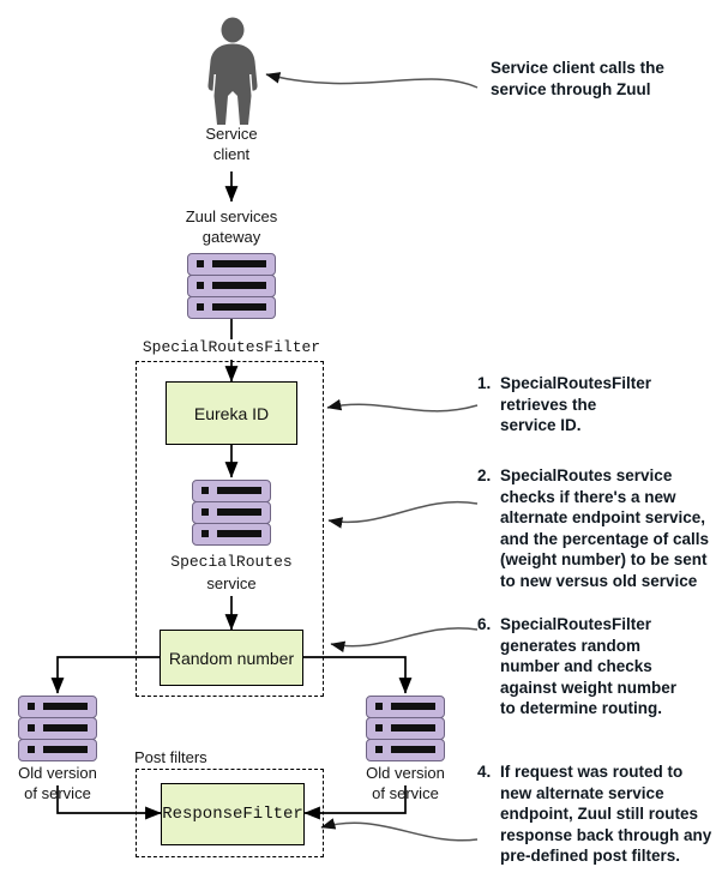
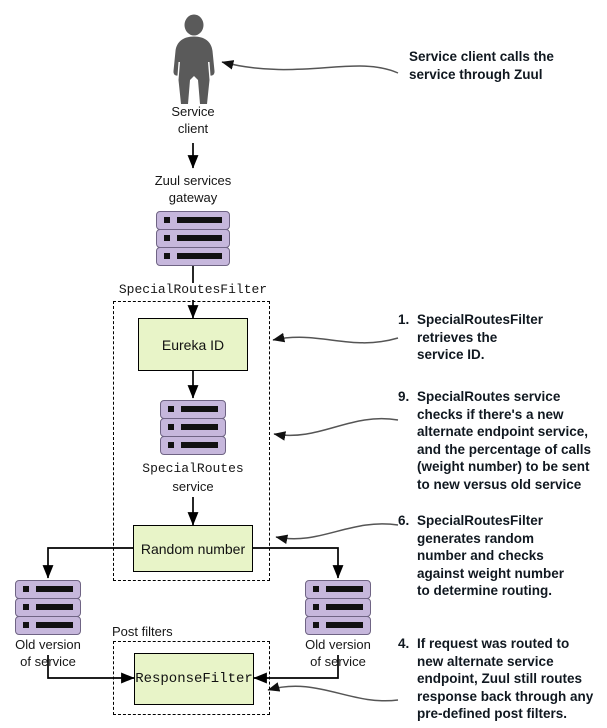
  Service
  client
  Zuul services
  gateway
  SpecialRoutesFilter
  Eureka ID
  SpecialRoutes
  service
  Random number
  Old version
  of service
  Old version
  of service
  Post filters
  ResponseFilter
  Service client calls the
  service through Zuul
  1.
  SpecialRoutesFilter
  retrieves the
  service ID.
- 2.
+ 9.
  SpecialRoutes service
  checks if there's a new
  alternate endpoint service,
  and the percentage of calls
  (weight number) to be sent
  to new versus old service
  6.
  SpecialRoutesFilter
  generates random
  number and checks
  against weight number
  to determine routing.
  4.
  If request was routed to
  new alternate service
  endpoint, Zuul still routes
  response back through any
  pre-defined post filters.
